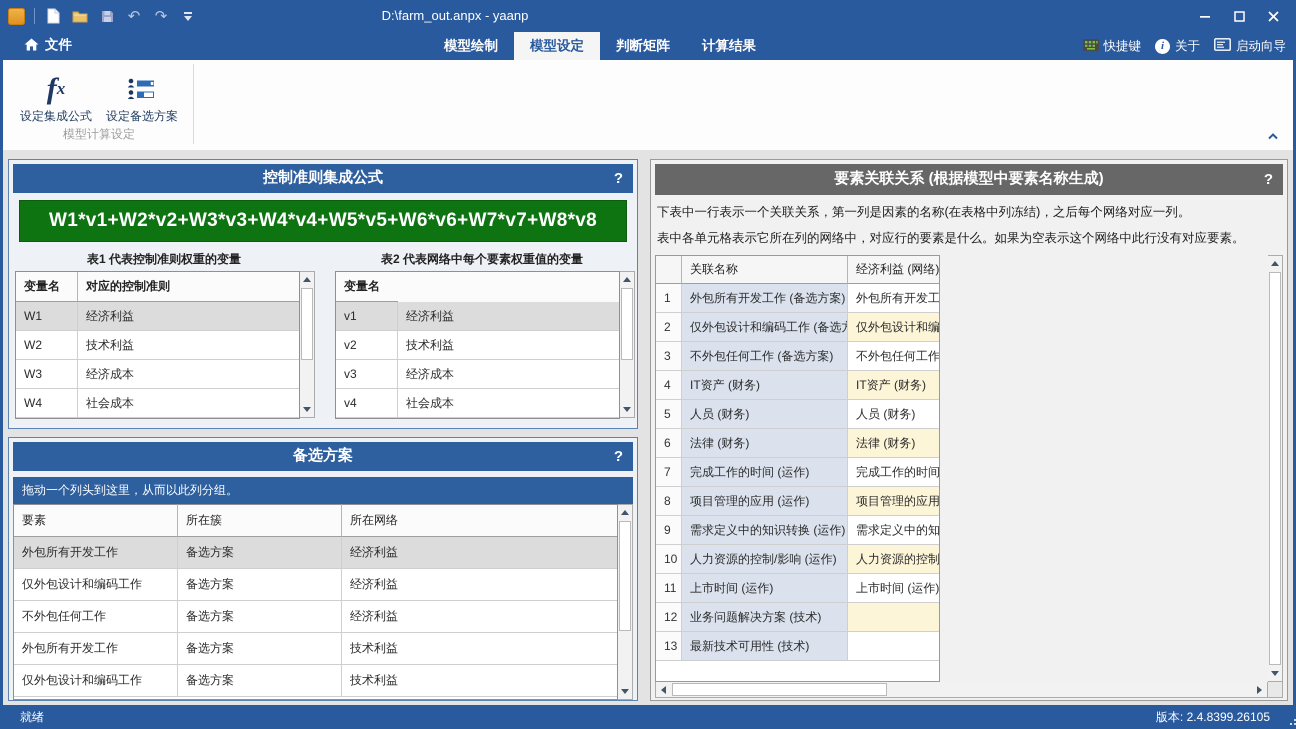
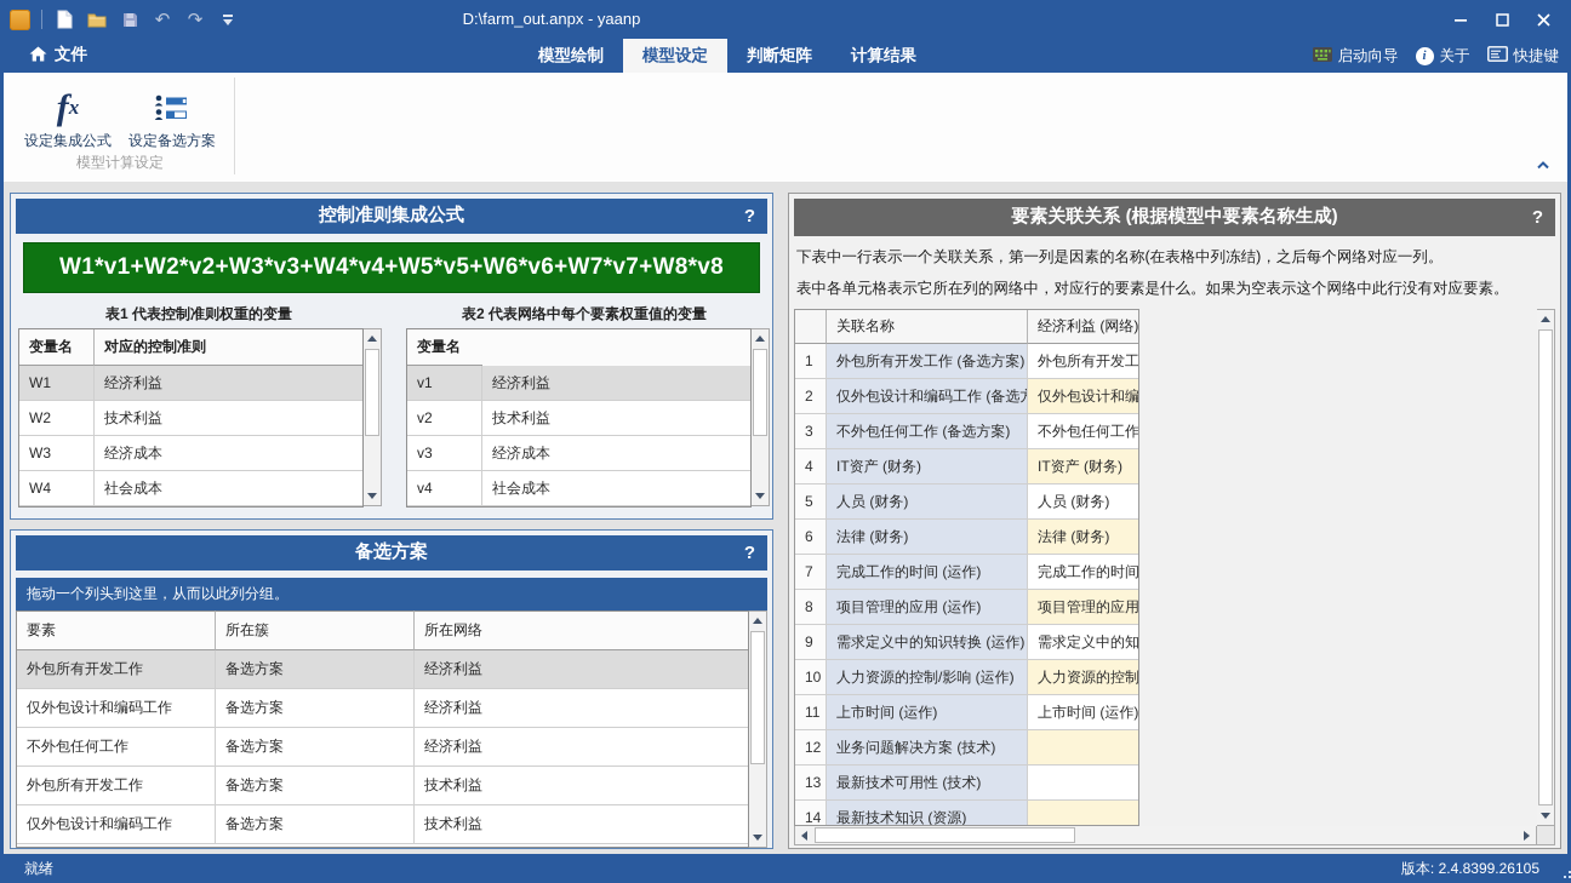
  ↶
  ↷
  D:\farm_out.anpx - yaanp
  文件
  模型绘制
  模型设定
  判断矩阵
  计算结果
- 快捷键
+ 启动向导
  i
  关于
- 启动向导
+ 快捷键
  f
  x
  设定集成公式
  设定备选方案
  模型计算设定
  控制准则集成公式
  ?
  W1*v1+W2*v2+W3*v3+W4*v4+W5*v5+W6*v6+W7*v7+W8*v8
  表1 代表控制准则权重的变量
  表2 代表网络中每个要素权重值的变量
  变量名
  对应的控制准则
  W1
  经济利益
  W2
  技术利益
  W3
  经济成本
  W4
  社会成本
  变量名
  v1
  经济利益
  v2
  技术利益
  v3
  经济成本
  v4
  社会成本
  备选方案
  ?
  拖动一个列头到这里，从而以此列分组。
  要素
  所在簇
  所在网络
  外包所有开发工作
  备选方案
  经济利益
  仅外包设计和编码工作
  备选方案
  经济利益
  不外包任何工作
  备选方案
  经济利益
  外包所有开发工作
  备选方案
  技术利益
  仅外包设计和编码工作
  备选方案
  技术利益
  要素关联关系 (根据模型中要素名称生成)
  ?
  下表中一行表示一个关联关系，第一列是因素的名称(在表格中列冻结)，之后每个网络对应一列。
  表中各单元格表示它所在列的网络中，对应行的要素是什么。如果为空表示这个网络中此行没有对应要素。
  关联名称
  经济利益 (网络)
  1
  外包所有开发工作 (备选方案)
  2
  仅外包设计和编码工作 (备选
  3
  不外包任何工作 (备选方案)
  4
  IT资产 (财务)
  IT资产 (财务)
  5
  人员 (财务)
  人员 (财务)
  6
  法律 (财务)
  法律 (财务)
  7
  完成工作的时间 (运作)
  8
  项目管理的应用 (运作)
  9
  需求定义中的知识转换 (运作)
  10
  人力资源的控制/影响 (运作)
  11
  上市时间 (运作)
  上市时间 (运作)
  12
  业务问题解决方案 (技术)
  13
  最新技术可用性 (技术)
+ 14
+ 最新技术知识 (资源)
  就绪
  版本: 2.4.8399.26105
